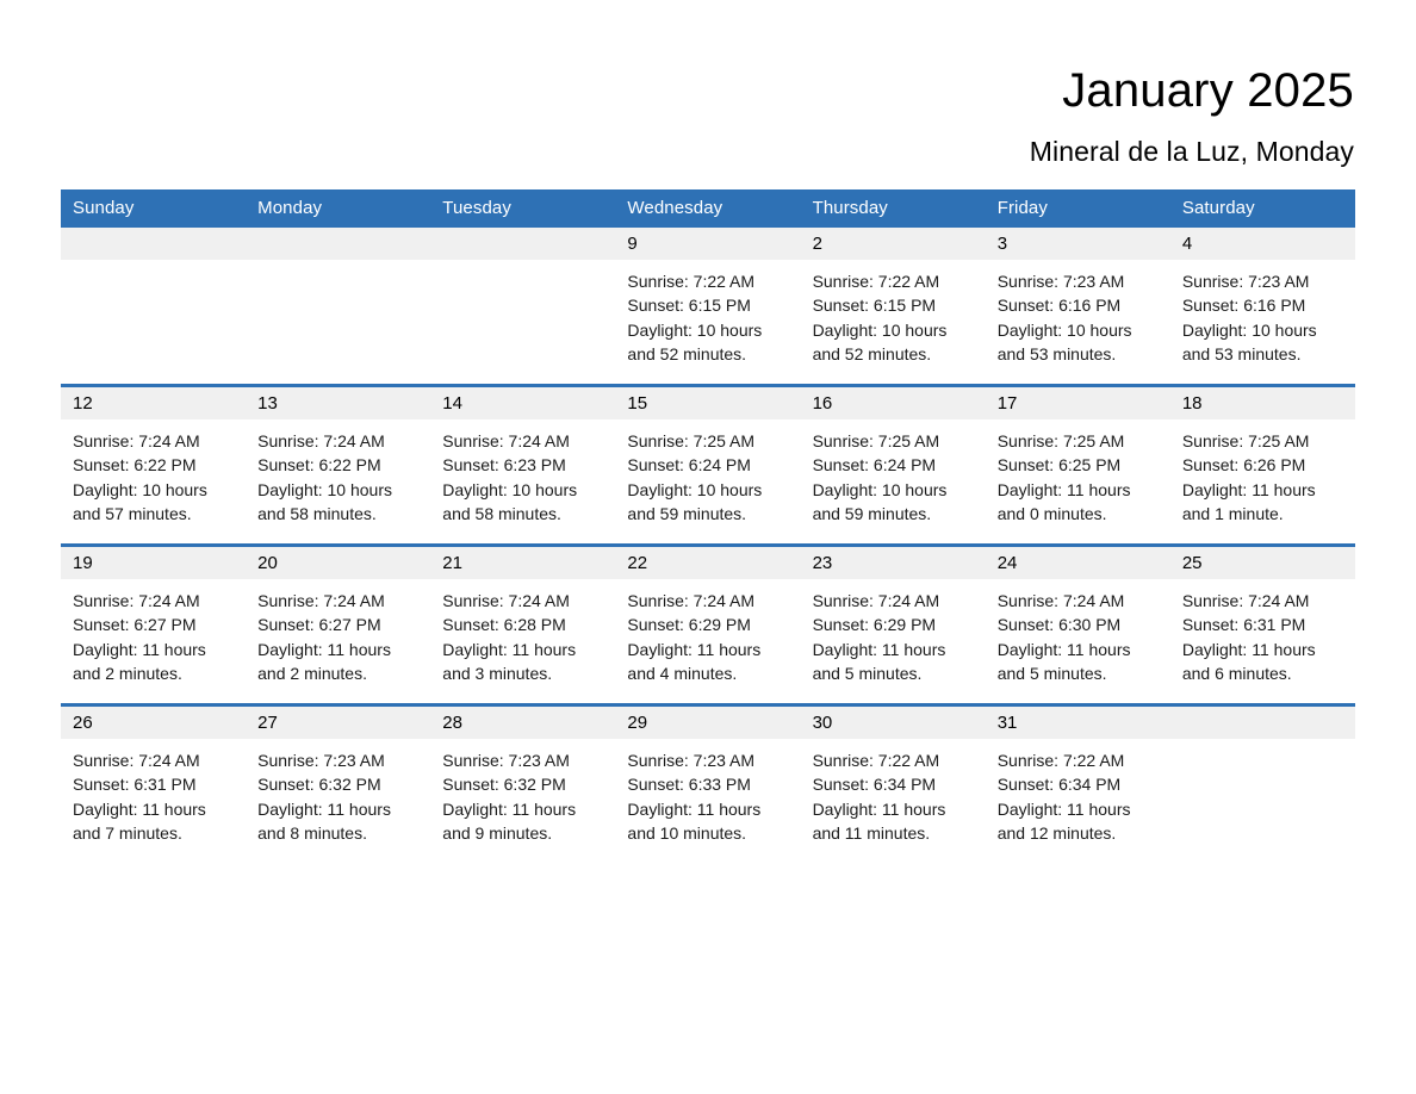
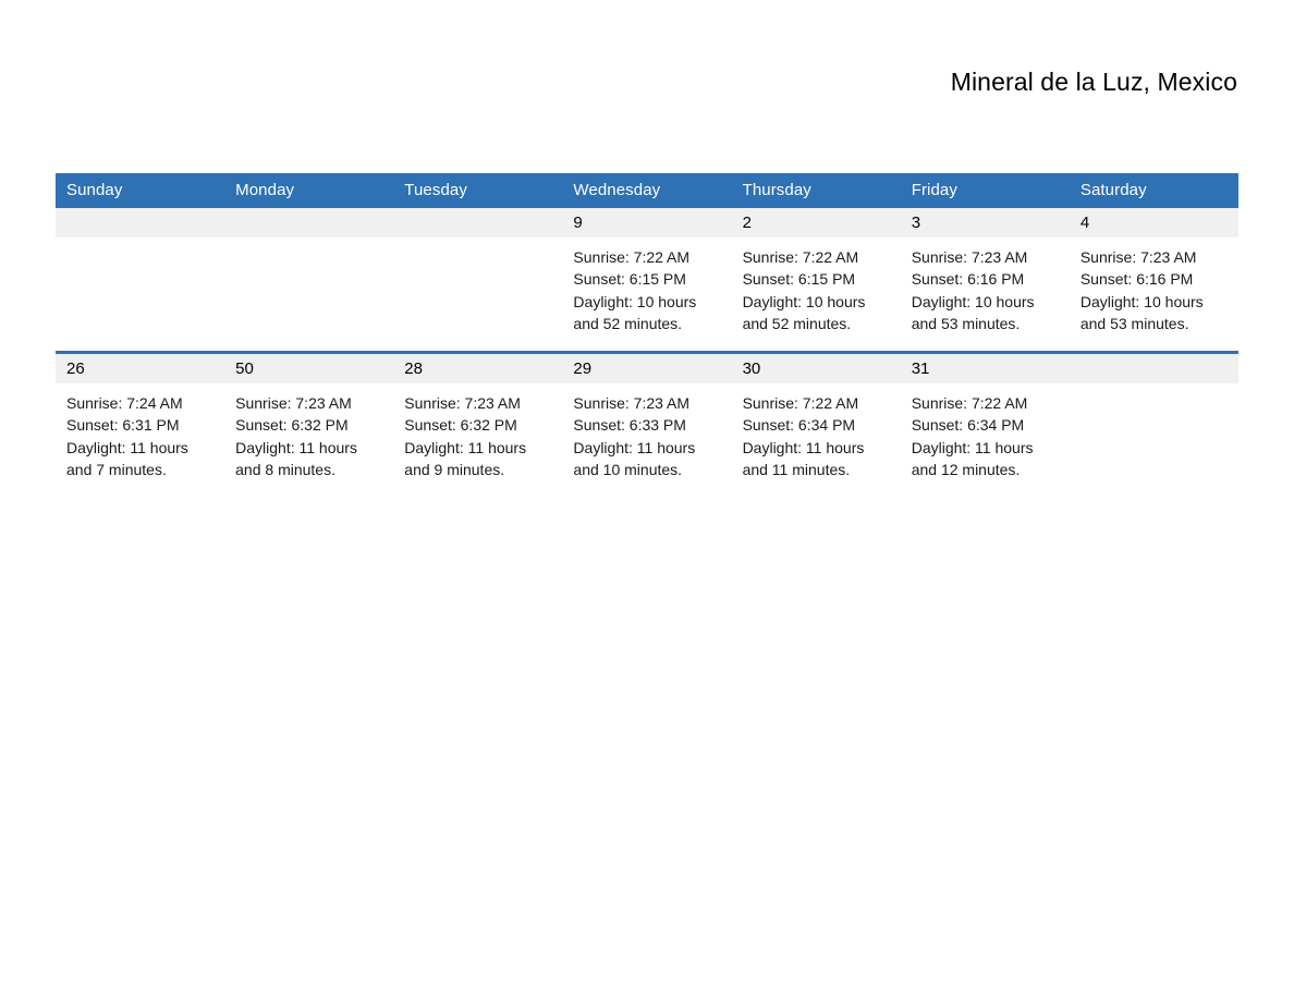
- January 2025
- Mineral de la Luz, Monday
+ Mineral de la Luz, Mexico
  Sunday	Monday	Tuesday	Wednesday	Thursday	Friday	Saturday
  			9 Sunrise: 7:22 AM Sunset: 6:15 PM Daylight: 10 hours and 52 minutes.	2 Sunrise: 7:22 AM Sunset: 6:15 PM Daylight: 10 hours and 52 minutes.	3 Sunrise: 7:23 AM Sunset: 6:16 PM Daylight: 10 hours and 53 minutes.	4 Sunrise: 7:23 AM Sunset: 6:16 PM Daylight: 10 hours and 53 minutes.
- 12 Sunrise: 7:24 AM Sunset: 6:22 PM Daylight: 10 hours and 57 minutes.	13 Sunrise: 7:24 AM Sunset: 6:22 PM Daylight: 10 hours and 58 minutes.	14 Sunrise: 7:24 AM Sunset: 6:23 PM Daylight: 10 hours and 58 minutes.	15 Sunrise: 7:25 AM Sunset: 6:24 PM Daylight: 10 hours and 59 minutes.	16 Sunrise: 7:25 AM Sunset: 6:24 PM Daylight: 10 hours and 59 minutes.	17 Sunrise: 7:25 AM Sunset: 6:25 PM Daylight: 11 hours and 0 minutes.	18 Sunrise: 7:25 AM Sunset: 6:26 PM Daylight: 11 hours and 1 minute.
- 19 Sunrise: 7:24 AM Sunset: 6:27 PM Daylight: 11 hours and 2 minutes.	20 Sunrise: 7:24 AM Sunset: 6:27 PM Daylight: 11 hours and 2 minutes.	21 Sunrise: 7:24 AM Sunset: 6:28 PM Daylight: 11 hours and 3 minutes.	22 Sunrise: 7:24 AM Sunset: 6:29 PM Daylight: 11 hours and 4 minutes.	23 Sunrise: 7:24 AM Sunset: 6:29 PM Daylight: 11 hours and 5 minutes.	24 Sunrise: 7:24 AM Sunset: 6:30 PM Daylight: 11 hours and 5 minutes.	25 Sunrise: 7:24 AM Sunset: 6:31 PM Daylight: 11 hours and 6 minutes.
- 26 Sunrise: 7:24 AM Sunset: 6:31 PM Daylight: 11 hours and 7 minutes.	27 Sunrise: 7:23 AM Sunset: 6:32 PM Daylight: 11 hours and 8 minutes.	28 Sunrise: 7:23 AM Sunset: 6:32 PM Daylight: 11 hours and 9 minutes.	29 Sunrise: 7:23 AM Sunset: 6:33 PM Daylight: 11 hours and 10 minutes.	30 Sunrise: 7:22 AM Sunset: 6:34 PM Daylight: 11 hours and 11 minutes.	31 Sunrise: 7:22 AM Sunset: 6:34 PM Daylight: 11 hours and 12 minutes.
+ 26 Sunrise: 7:24 AM Sunset: 6:31 PM Daylight: 11 hours and 7 minutes.	50 Sunrise: 7:23 AM Sunset: 6:32 PM Daylight: 11 hours and 8 minutes.	28 Sunrise: 7:23 AM Sunset: 6:32 PM Daylight: 11 hours and 9 minutes.	29 Sunrise: 7:23 AM Sunset: 6:33 PM Daylight: 11 hours and 10 minutes.	30 Sunrise: 7:22 AM Sunset: 6:34 PM Daylight: 11 hours and 11 minutes.	31 Sunrise: 7:22 AM Sunset: 6:34 PM Daylight: 11 hours and 12 minutes.
